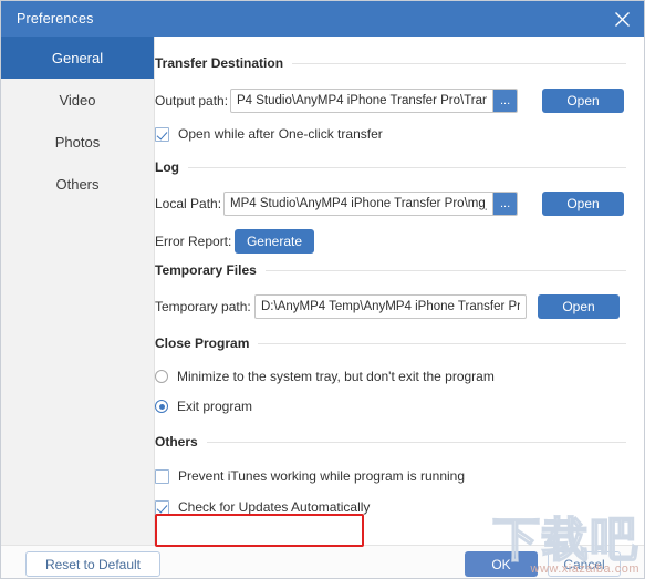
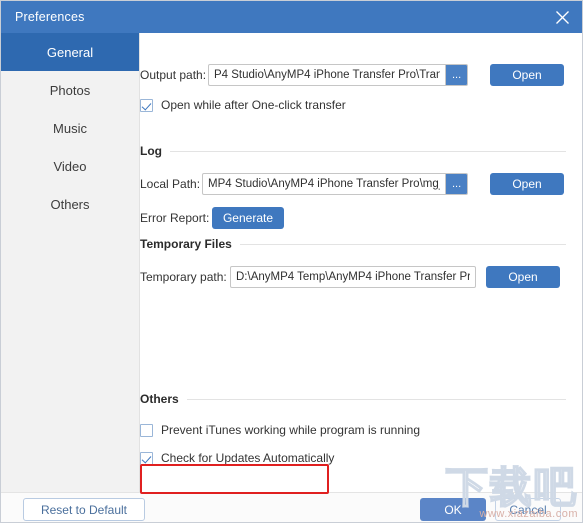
  Preferences
  General
- Video
+ Photos
+ Music
- Photos
+ Video
  Others
- Transfer Destination
  Output path:
  P4 Studio\AnyMP4 iPhone Transfer Pro\Tran
  ...
  Open
  Open while after One-click transfer
  Log
  Local Path:
  MP4 Studio\AnyMP4 iPhone Transfer Pro\mg
  ...
  Open
  Error Report:
  Generate
  Temporary Files
  Temporary path:
  D:\AnyMP4 Temp\AnyMP4 iPhone Transfer Pr
  Open
- Close Program
- Minimize to the system tray, but don't exit the program
- Exit program
  Others
  Prevent iTunes working while program is running
  Check for Updates Automatically
  Reset to Default
  OK
  Cancel
  下载吧
  www.xiazaiba.com
